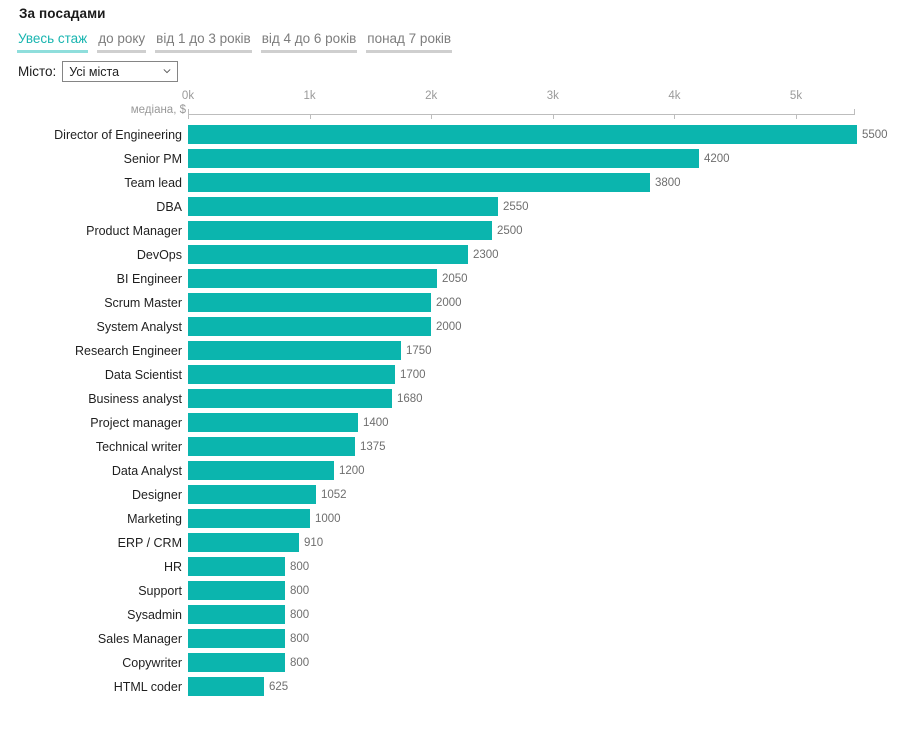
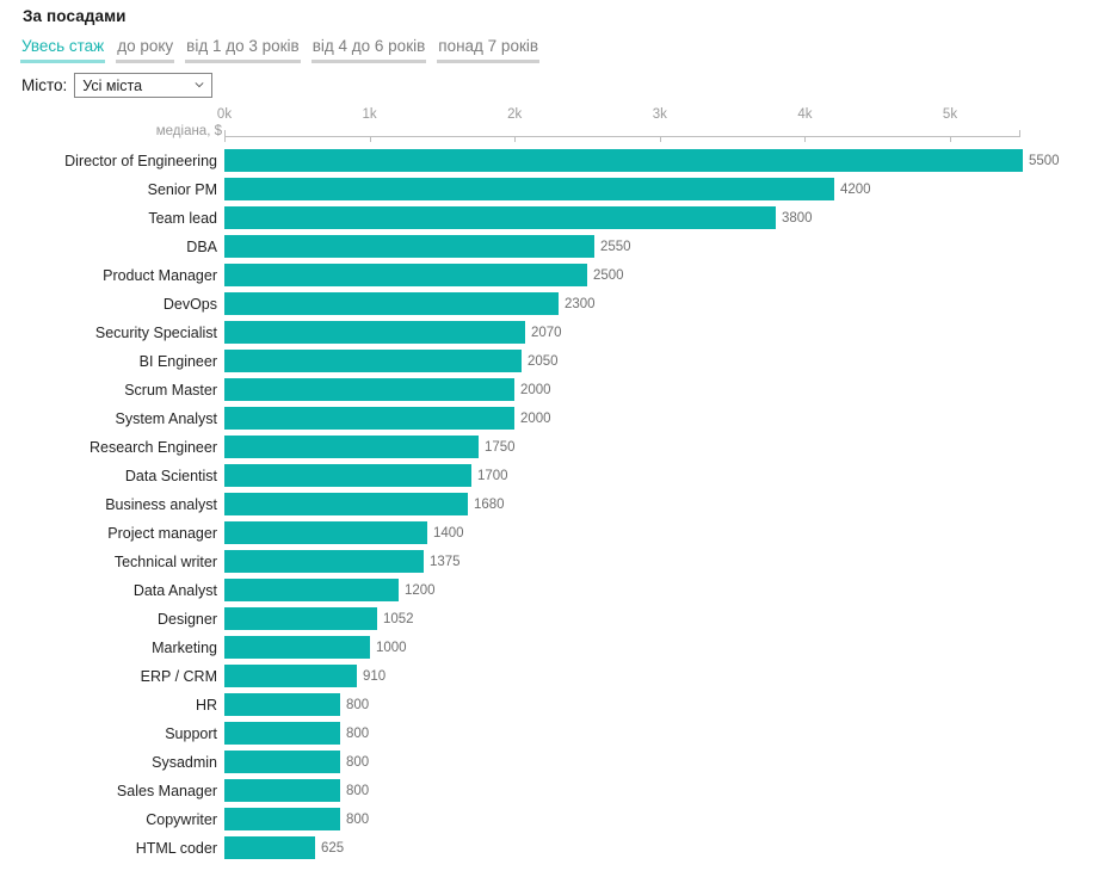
  За посадами
  Увесь стаж
  до року
  від 1 до 3 років
  від 4 до 6 років
  понад 7 років
  Місто:
  Усі міста
  медіана, $
  0k
  1k
  2k
  3k
  4k
  5k
  Director of Engineering
  5500
  Senior PM
  4200
  Team lead
  3800
  DBA
  2550
  Product Manager
  2500
  DevOps
  2300
+ Security Specialist
+ 2070
  BI Engineer
  2050
  Scrum Master
  2000
  System Analyst
  2000
  Research Engineer
  1750
  Data Scientist
  1700
  Business analyst
  1680
  Project manager
  1400
  Technical writer
  1375
  Data Analyst
  1200
  Designer
  1052
  Marketing
  1000
  ERP / CRM
  910
  HR
  800
  Support
  800
  Sysadmin
  800
  Sales Manager
  800
  Copywriter
  800
  HTML coder
  625
